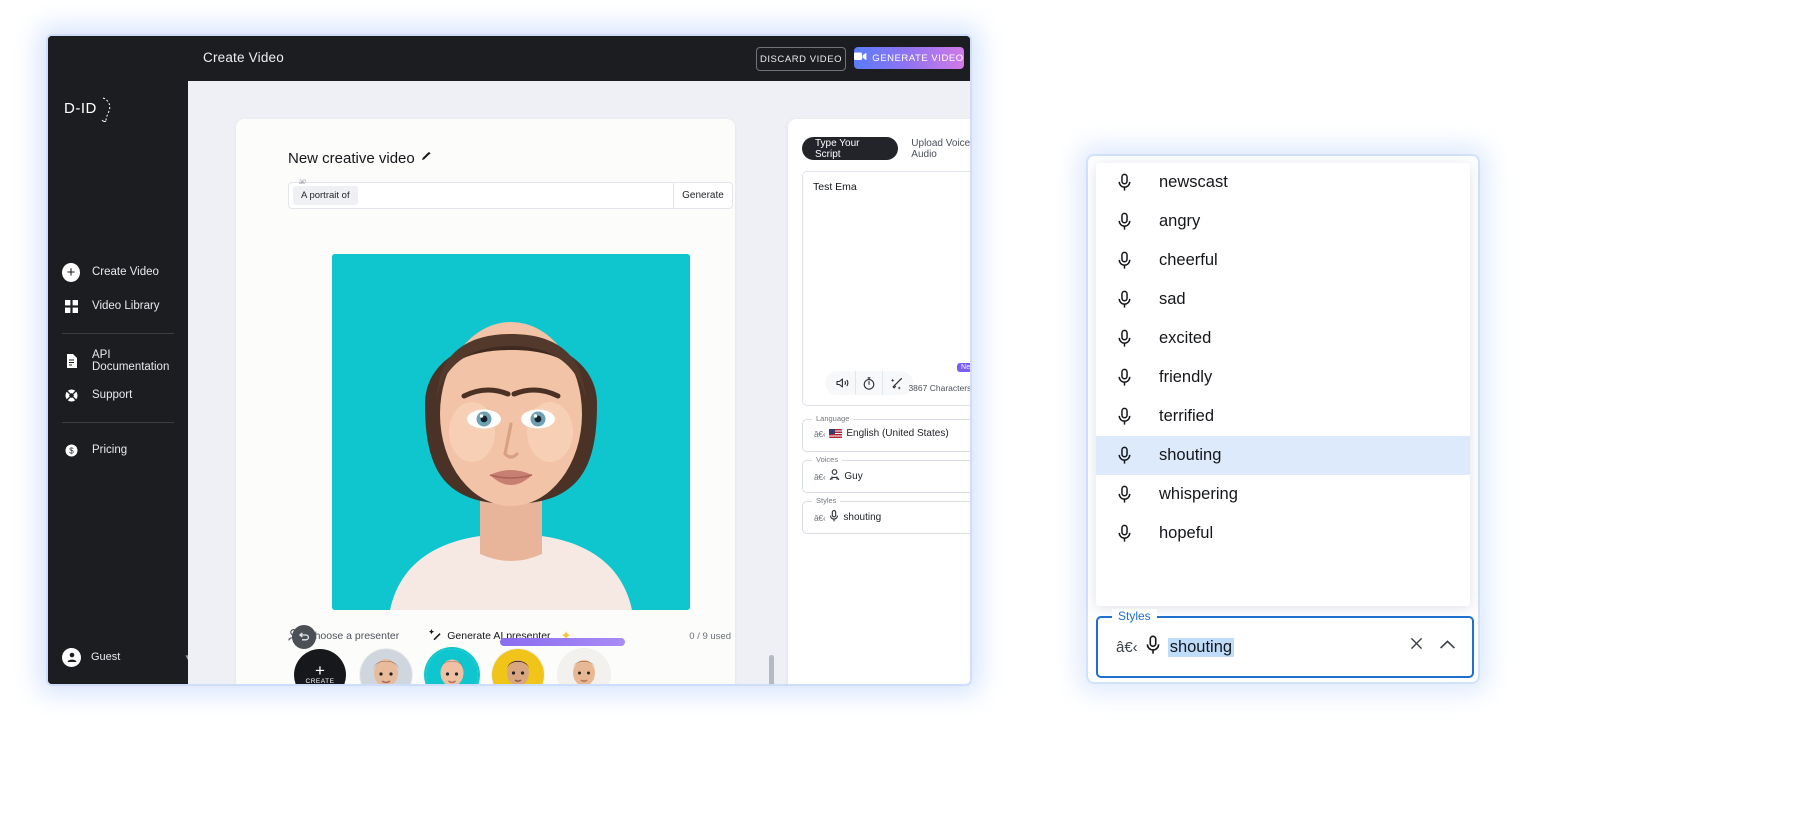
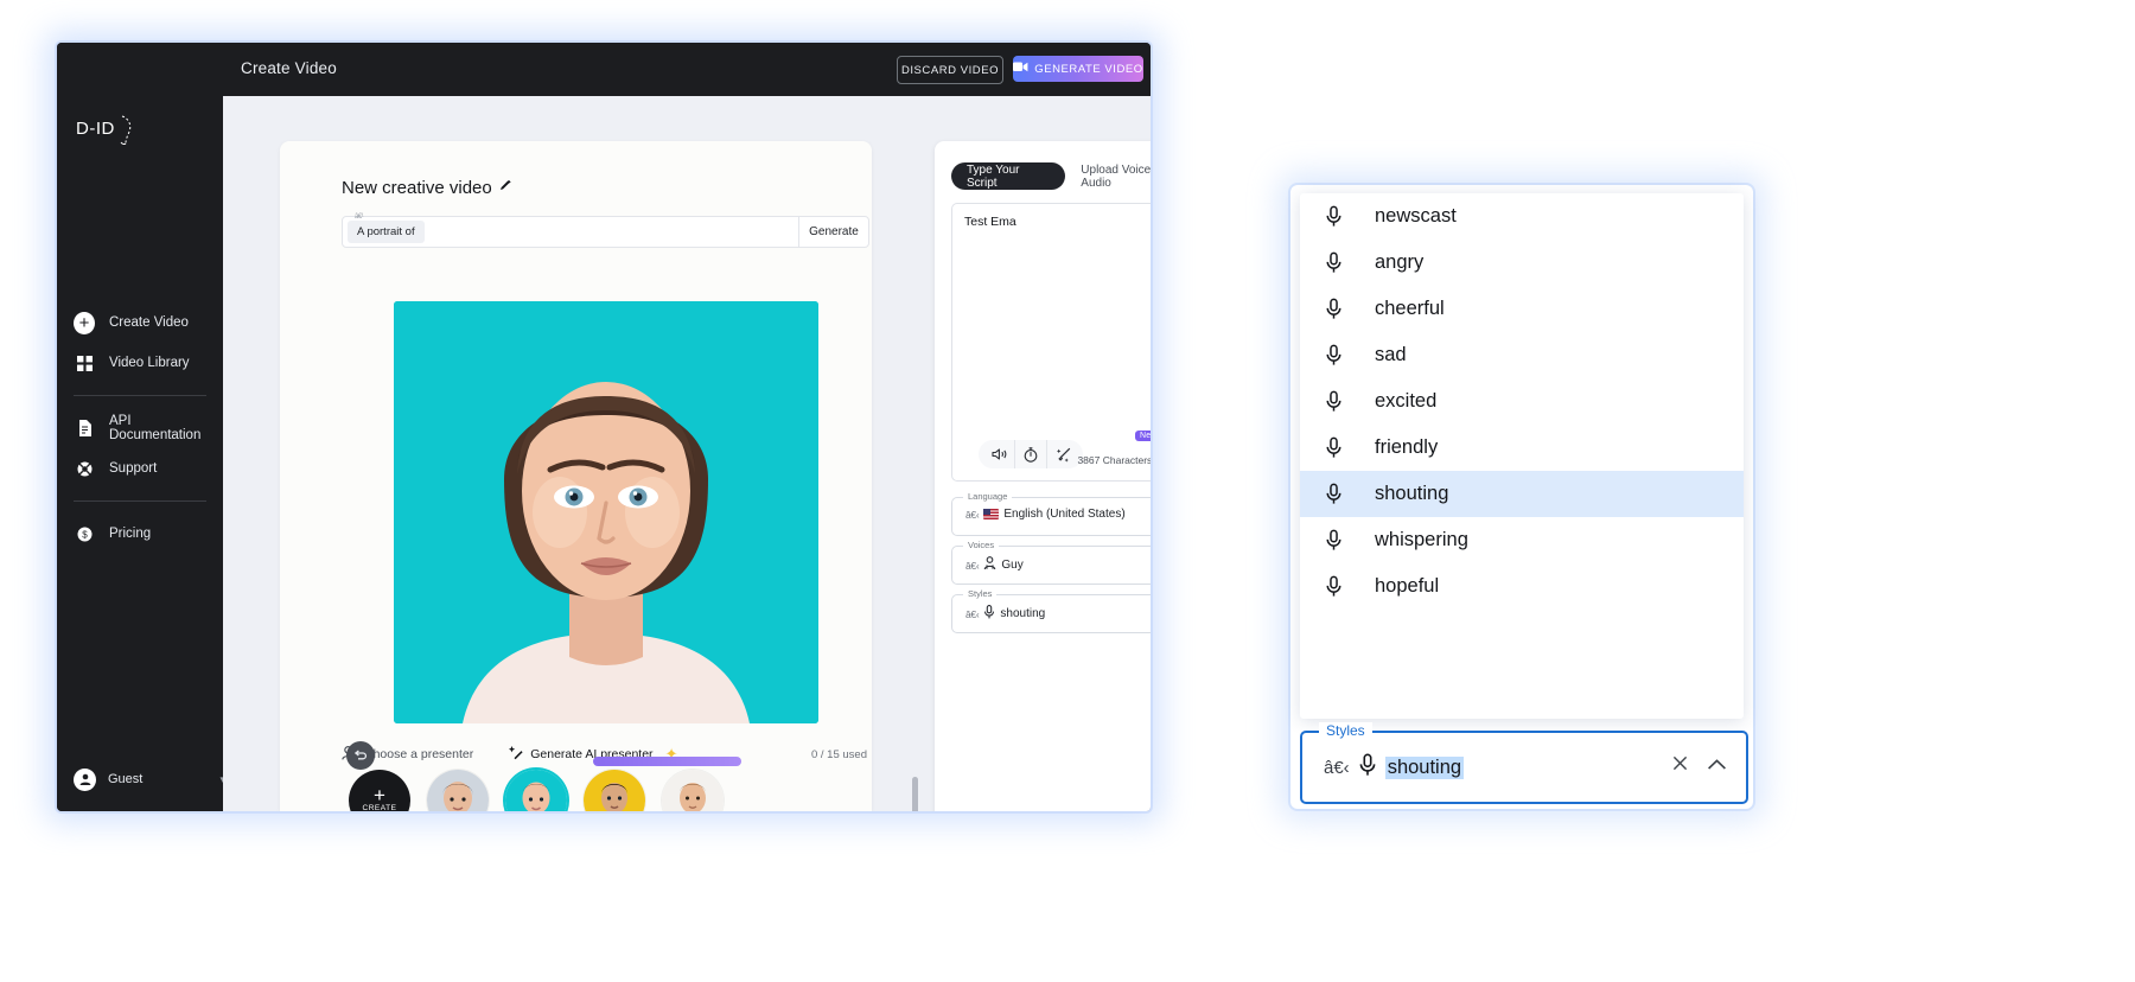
  Create Video
  DISCARD VIDEO
  GENERATE VIDEO
  D-ID
  +
  Create Video
  Video Library
  API Documentation
  Support
  $
  Pricing
  Guest
  New creative video
  A portrait of
  Generate
  hoose a presenter
  Generate AI presenter
  ✦
- 0 / 9 used
+ 0 / 15 used
  +
  Type Your Script
  Upload Voice Audio
  Test Ema
  3867 Characters
  Language
  â€‹
  English (United States)
  Voices
  â€‹
  Guy
  Styles
  â€‹
  shouting
  newscast
  angry
  cheerful
  sad
  excited
  friendly
- terrified
  shouting
  whispering
  hopeful
  Styles
  â€‹
  shouting
